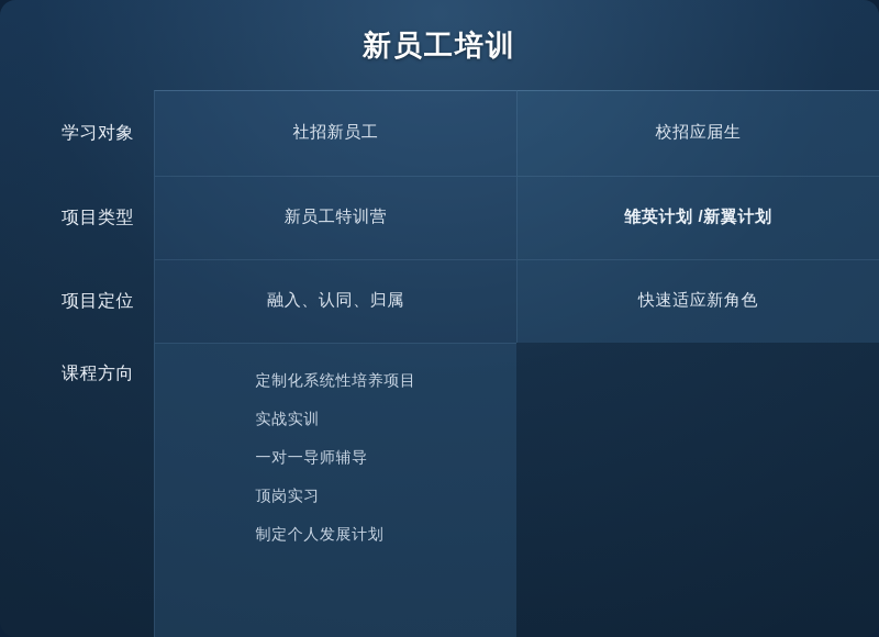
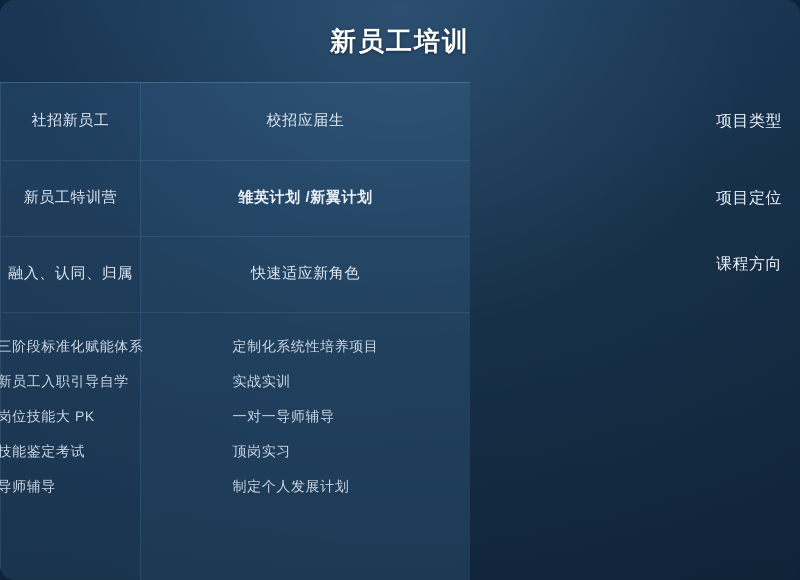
  新员工培训
- 学习对象
  社招新员工
  校招应届生
  项目类型
  新员工特训营
  雏英计划 /新翼计划
  项目定位
  融入、认同、归属
  快速适应新角色
  课程方向
+ 三阶段标准化赋能体系
+ 新员工入职引导自学
+ 岗位技能大 PK
+ 技能鉴定考试
+ 导师辅导
  定制化系统性培养项目
  实战实训
  一对一导师辅导
  顶岗实习
  制定个人发展计划
